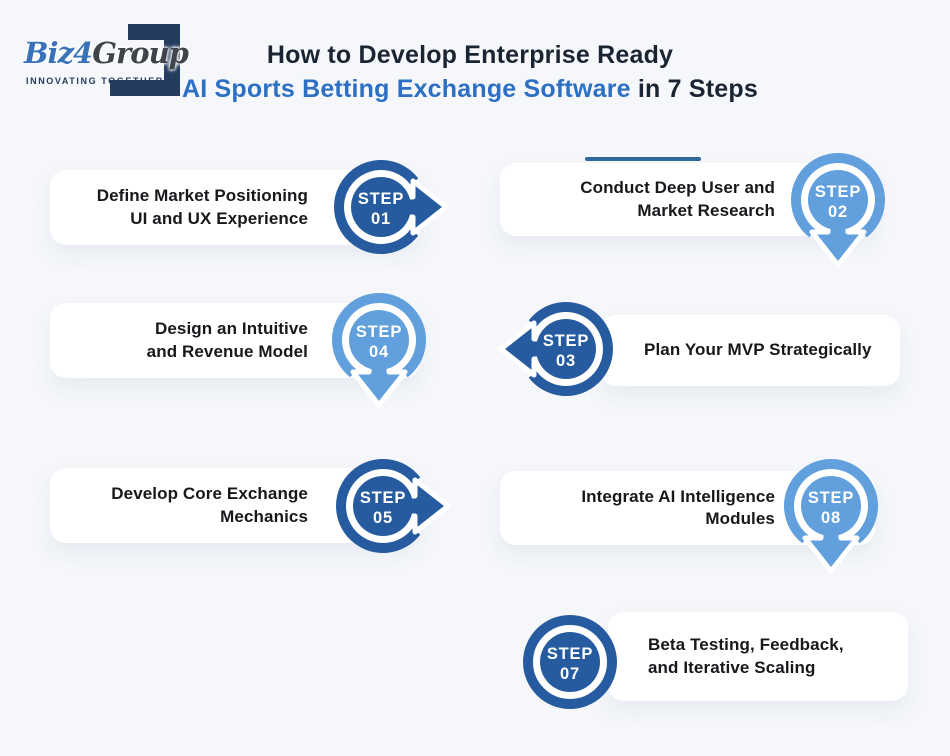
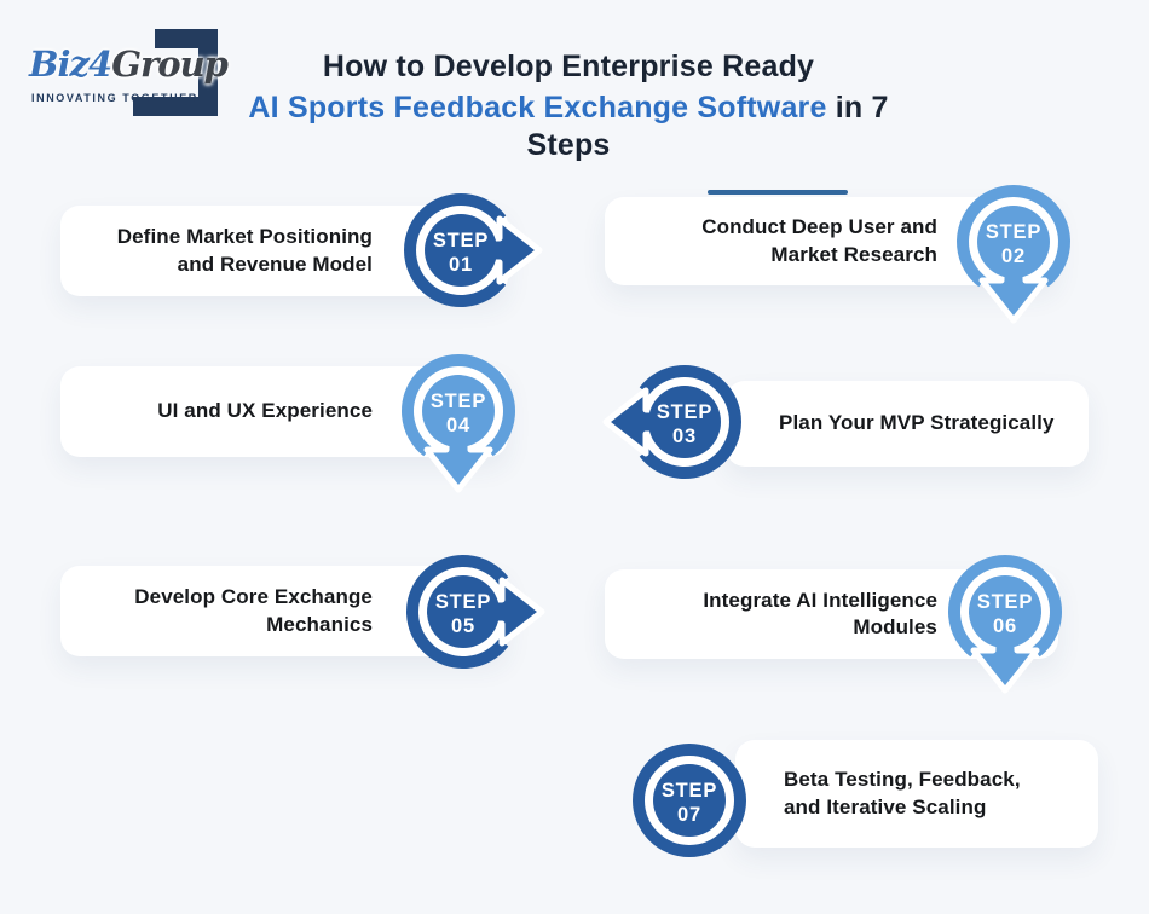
  Biz4Group
  INNOVATING TOGETHER
  How to Develop Enterprise Ready
- AI Sports Betting Exchange Software in 7 Steps
+ AI Sports Feedback Exchange Software in 7 Steps
  Define Market Positioning
- UI and UX Experience
+ and Revenue Model
  STEP
  01
  Conduct Deep User and
  Market Research
  STEP
  02
- Design an Intuitive
- and Revenue Model
+ UI and UX Experience
  STEP
  04
  Plan Your MVP Strategically
  STEP
  03
  Develop Core Exchange
  Mechanics
  STEP
  05
  Integrate AI Intelligence
  Modules
  STEP
- 08
+ 06
  Beta Testing, Feedback,
  and Iterative Scaling
  STEP
  07
